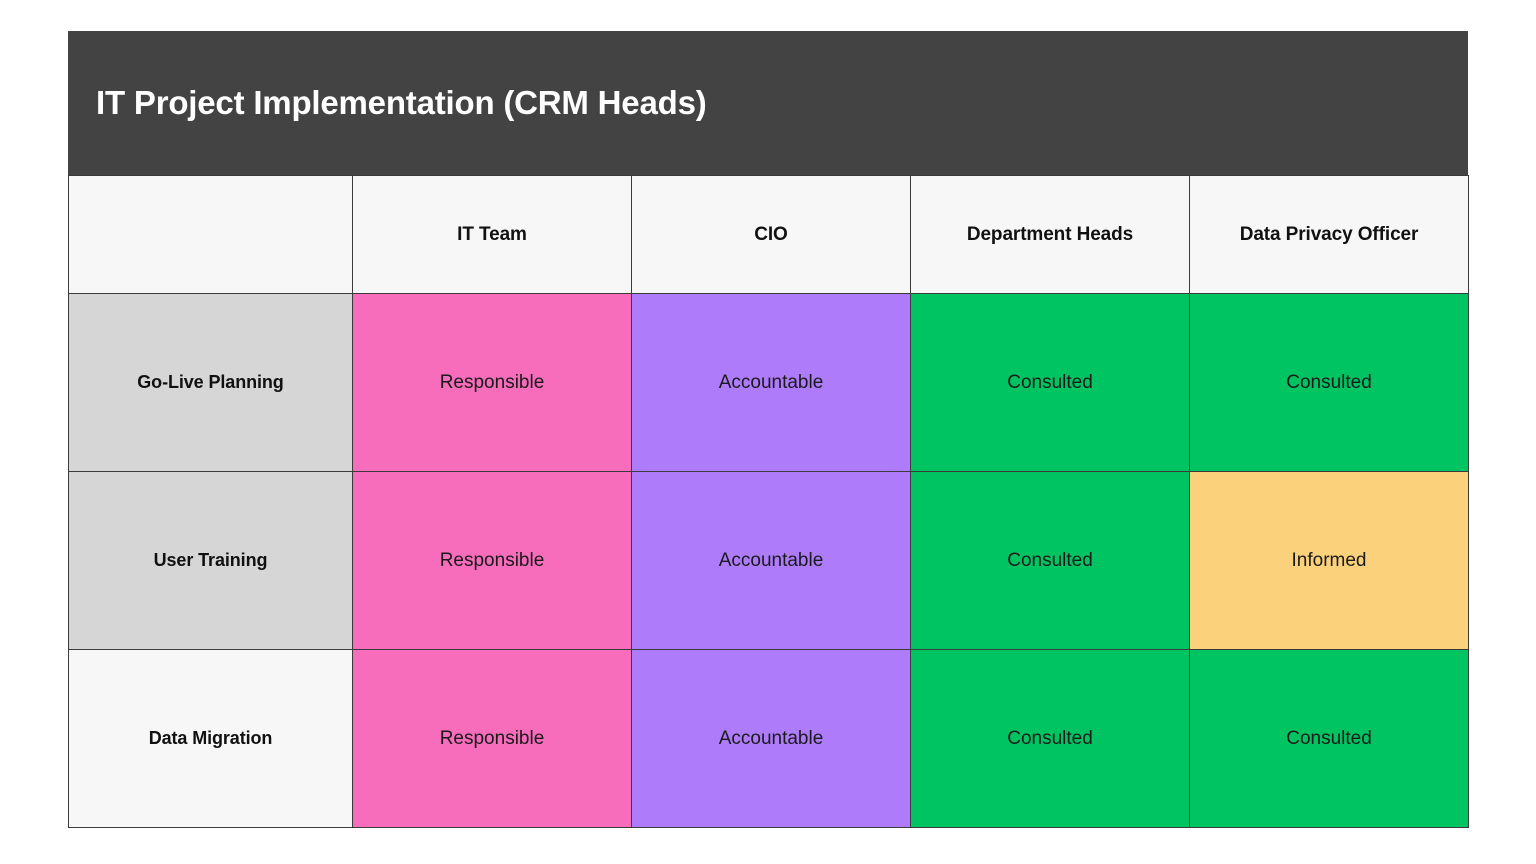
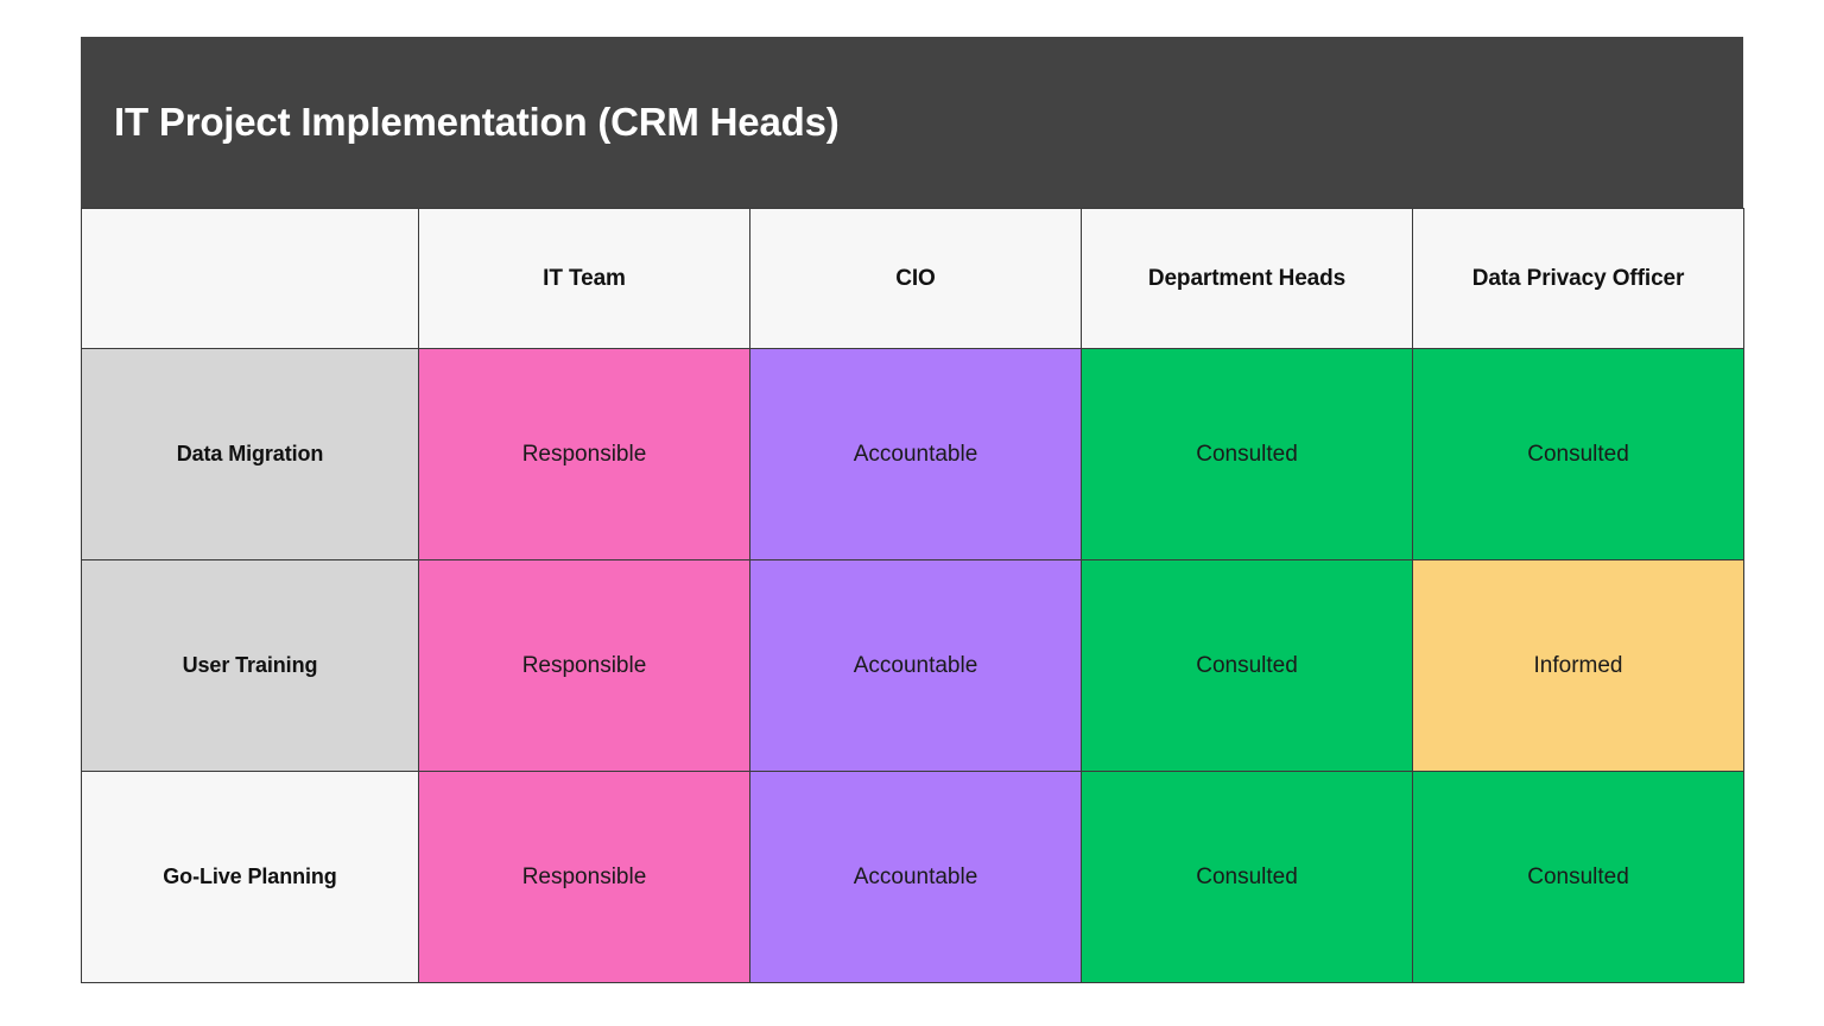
  IT Project Implementation (CRM Heads)
  	IT Team	CIO	Department Heads	Data Privacy Officer
- Go-Live Planning	Responsible	Accountable	Consulted	Consulted
+ Data Migration	Responsible	Accountable	Consulted	Consulted
  User Training	Responsible	Accountable	Consulted	Informed
- Data Migration	Responsible	Accountable	Consulted	Consulted
+ Go-Live Planning	Responsible	Accountable	Consulted	Consulted
